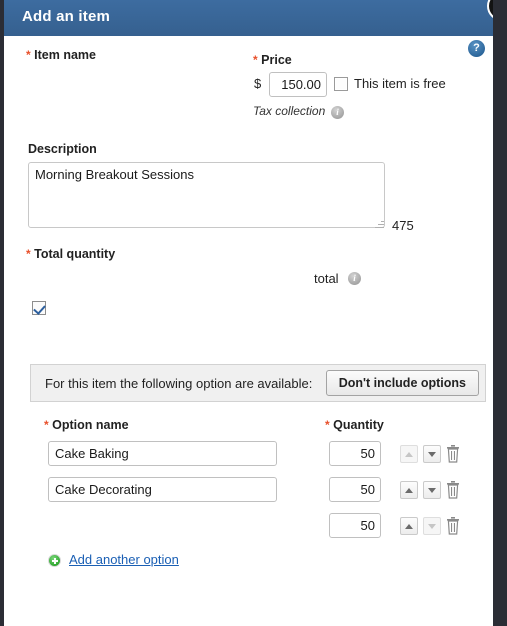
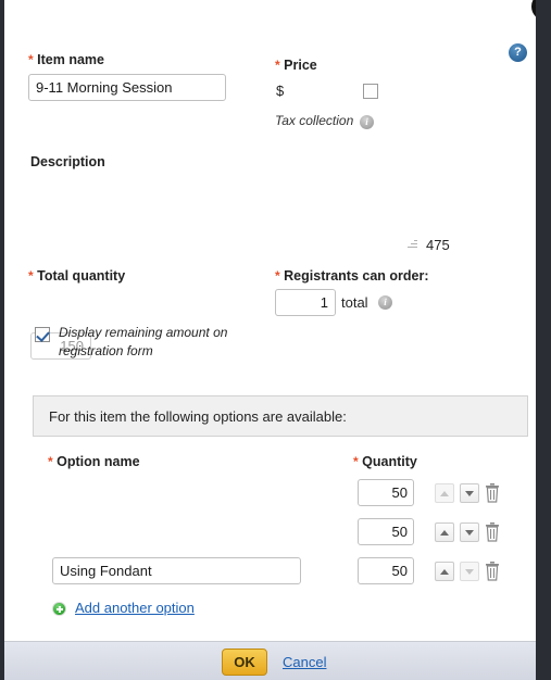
- Add an item
  ?
  * Item name
+ 9-11 Morning Session
  * Price
  $
- 150.00
- This item is free
  Tax collection
  i
  Description
- Morning Breakout Sessions
  475
  * Total quantity
+ 150
+ Display remaining amount on registration form
+ * Registrants can order:
+ 1
  total
  i
- For this item the following option are available:
+ For this item the following options are available:
- Don't include options
  * Option name
  * Quantity
- Cake Baking
  50
- Cake Decorating
  50
+ Using Fondant
  50
  Add another option
+ OK
+ Cancel
